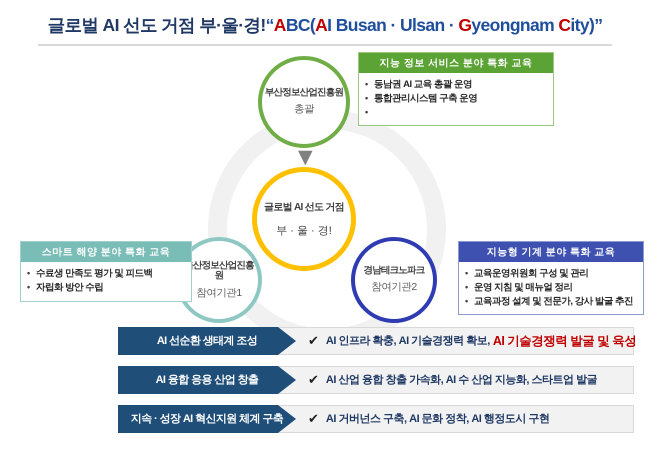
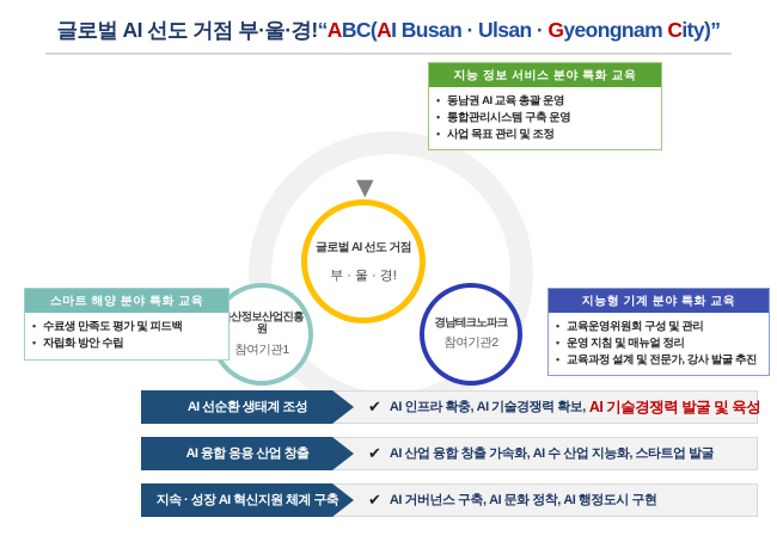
  글로벌 AI 선도 거점 부·울·경!“ABC(AI Busan · Ulsan · Gyeongnam City)”
- 부산정보산업진흥원
- 총괄
  ▼
  글로벌 AI 선도 거점
  부 · 울 · 경!
  산정보산업진흥원
  참여기관1
  경남테크노파크
  참여기관2
  지능 정보 서비스 분야 특화 교육
  •
  동남권 AI 교육 총괄 운영
  •
  통합관리시스템 구축 운영
  •
+ 사업 목표 관리 및 조정
  스마트 해양 분야 특화 교육
  •
  수료생 만족도 평가 및 피드백
  •
  자립화 방안 수립
  지능형 기계 분야 특화 교육
  •
  교육운영위원회 구성 및 관리
  •
  운영 지침 및 매뉴얼 정리
  •
  교육과정 설계 및 전문가, 강사 발굴 추진
  AI 선순환 생태계 조성
  ✔
  AI 인프라 확충, AI 기술경쟁력 확보,
  AI 기술경쟁력 발굴 및 육성
  AI 융합 응용 산업 창출
  ✔
  AI 산업 융합 창출 가속화, AI 수 산업 지능화, 스타트업 발굴
  지속 · 성장 AI 혁신지원 체계 구축
  ✔
  AI 거버넌스 구축, AI 문화 정착, AI 행정도시 구현
